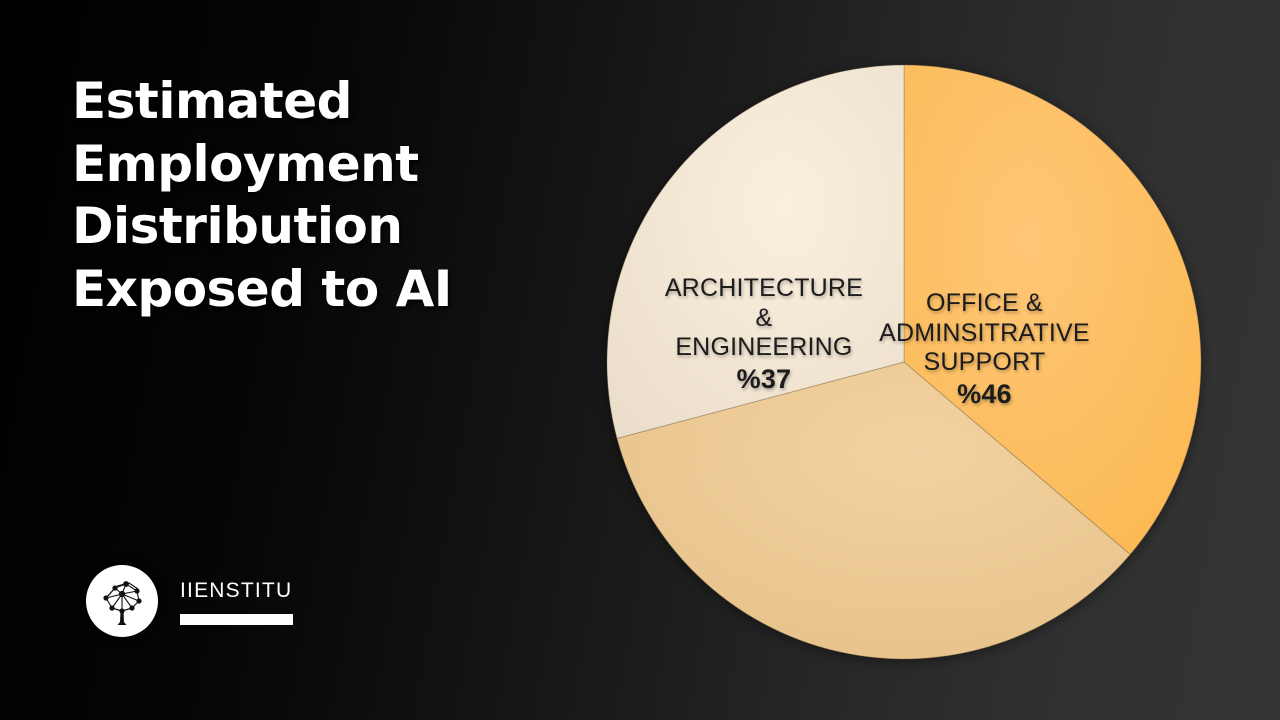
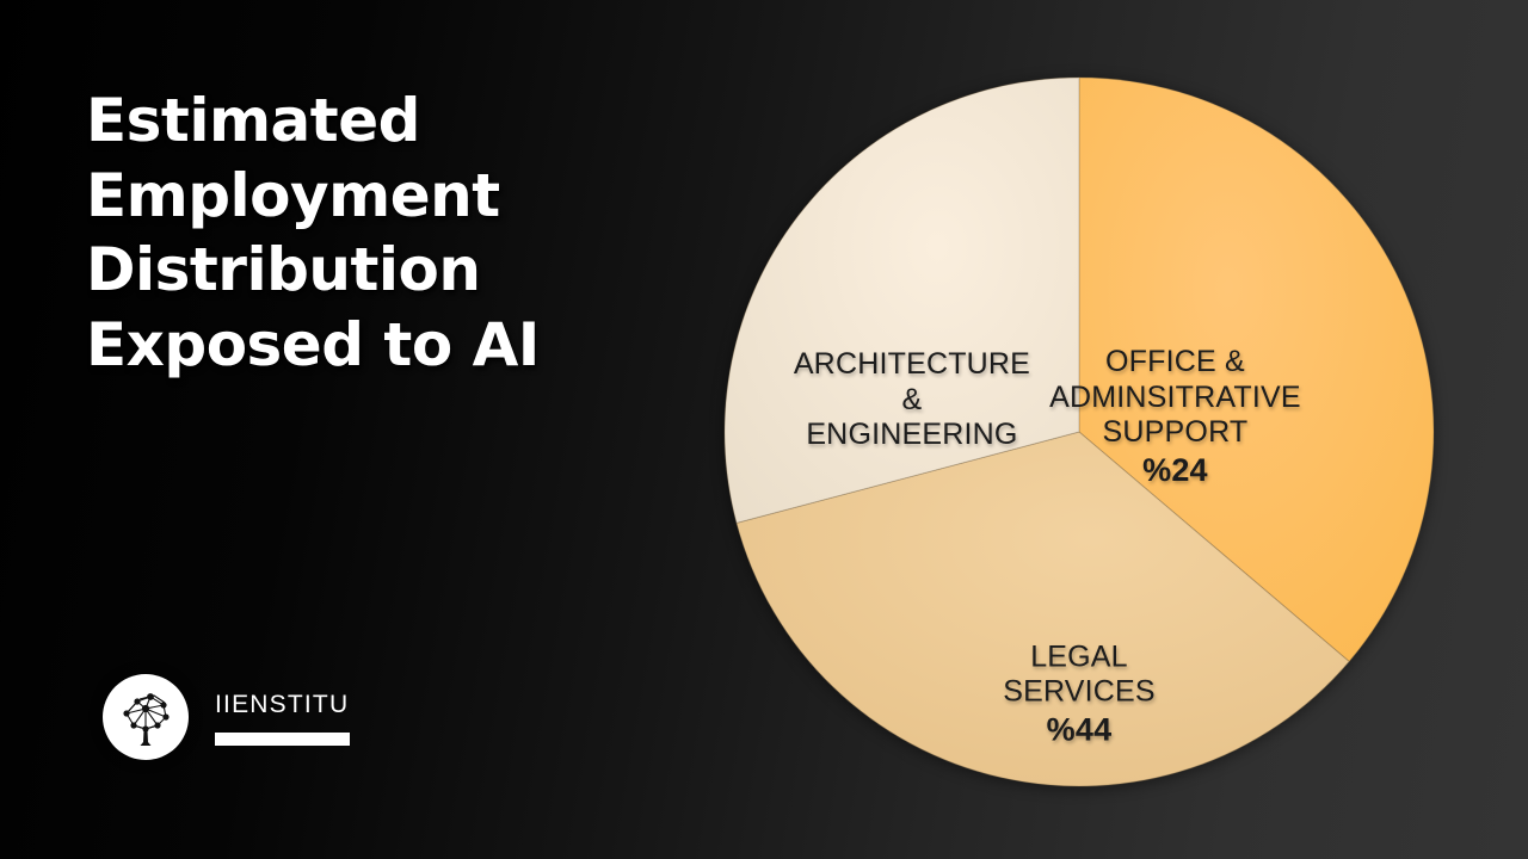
  Estimated
  Employment
  Distribution
  Exposed to AI
  OFFICE &
  ADMINSITRATIVE
  SUPPORT
- %46
+ %24
+ LEGAL
+ SERVICES
+ %44
  ARCHITECTURE
  &
  ENGINEERING
- %37
  IIENSTITU
